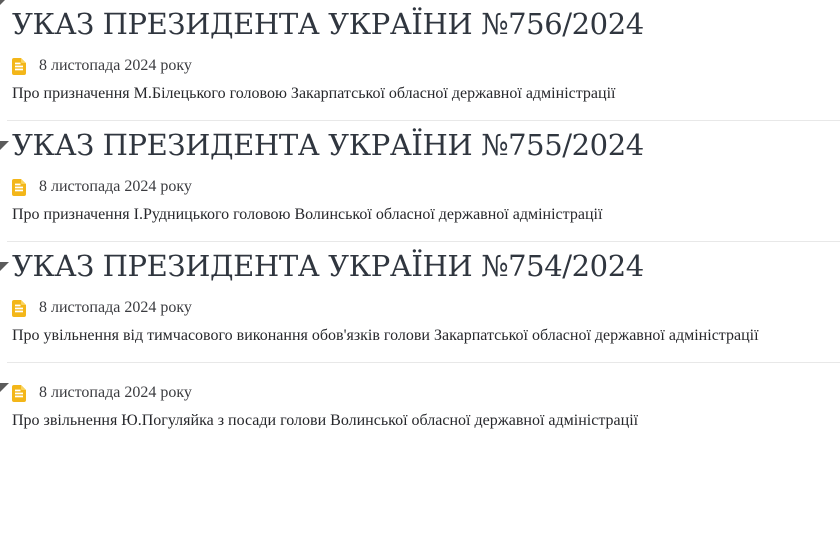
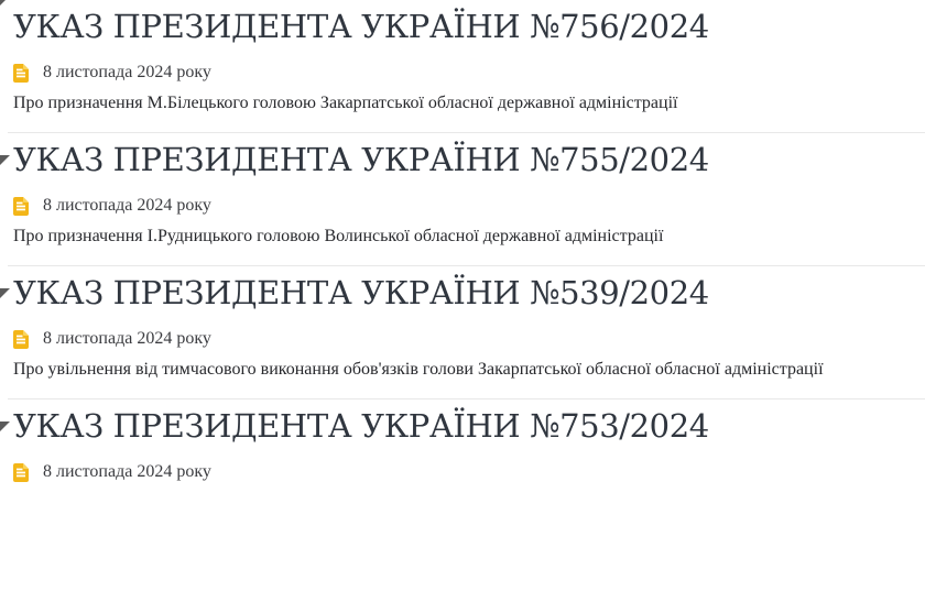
  УКАЗ ПРЕЗИДЕНТА УКРАЇНИ №756/2024
  8 листопада 2024 року
  Про призначення М.Білецького головою Закарпатської обласної державної адміністрації
  УКАЗ ПРЕЗИДЕНТА УКРАЇНИ №755/2024
  8 листопада 2024 року
  Про призначення І.Рудницького головою Волинської обласної державної адміністрації
- УКАЗ ПРЕЗИДЕНТА УКРАЇНИ №754/2024
+ УКАЗ ПРЕЗИДЕНТА УКРАЇНИ №539/2024
  8 листопада 2024 року
- Про увільнення від тимчасового виконання обов'язків голови Закарпатської обласної державної адміністрації
+ Про увільнення від тимчасового виконання обов'язків голови Закарпатської обласної обласної адміністрації
+ УКАЗ ПРЕЗИДЕНТА УКРАЇНИ №753/2024
  8 листопада 2024 року
- Про звільнення Ю.Погуляйка з посади голови Волинської обласної державної адміністрації
